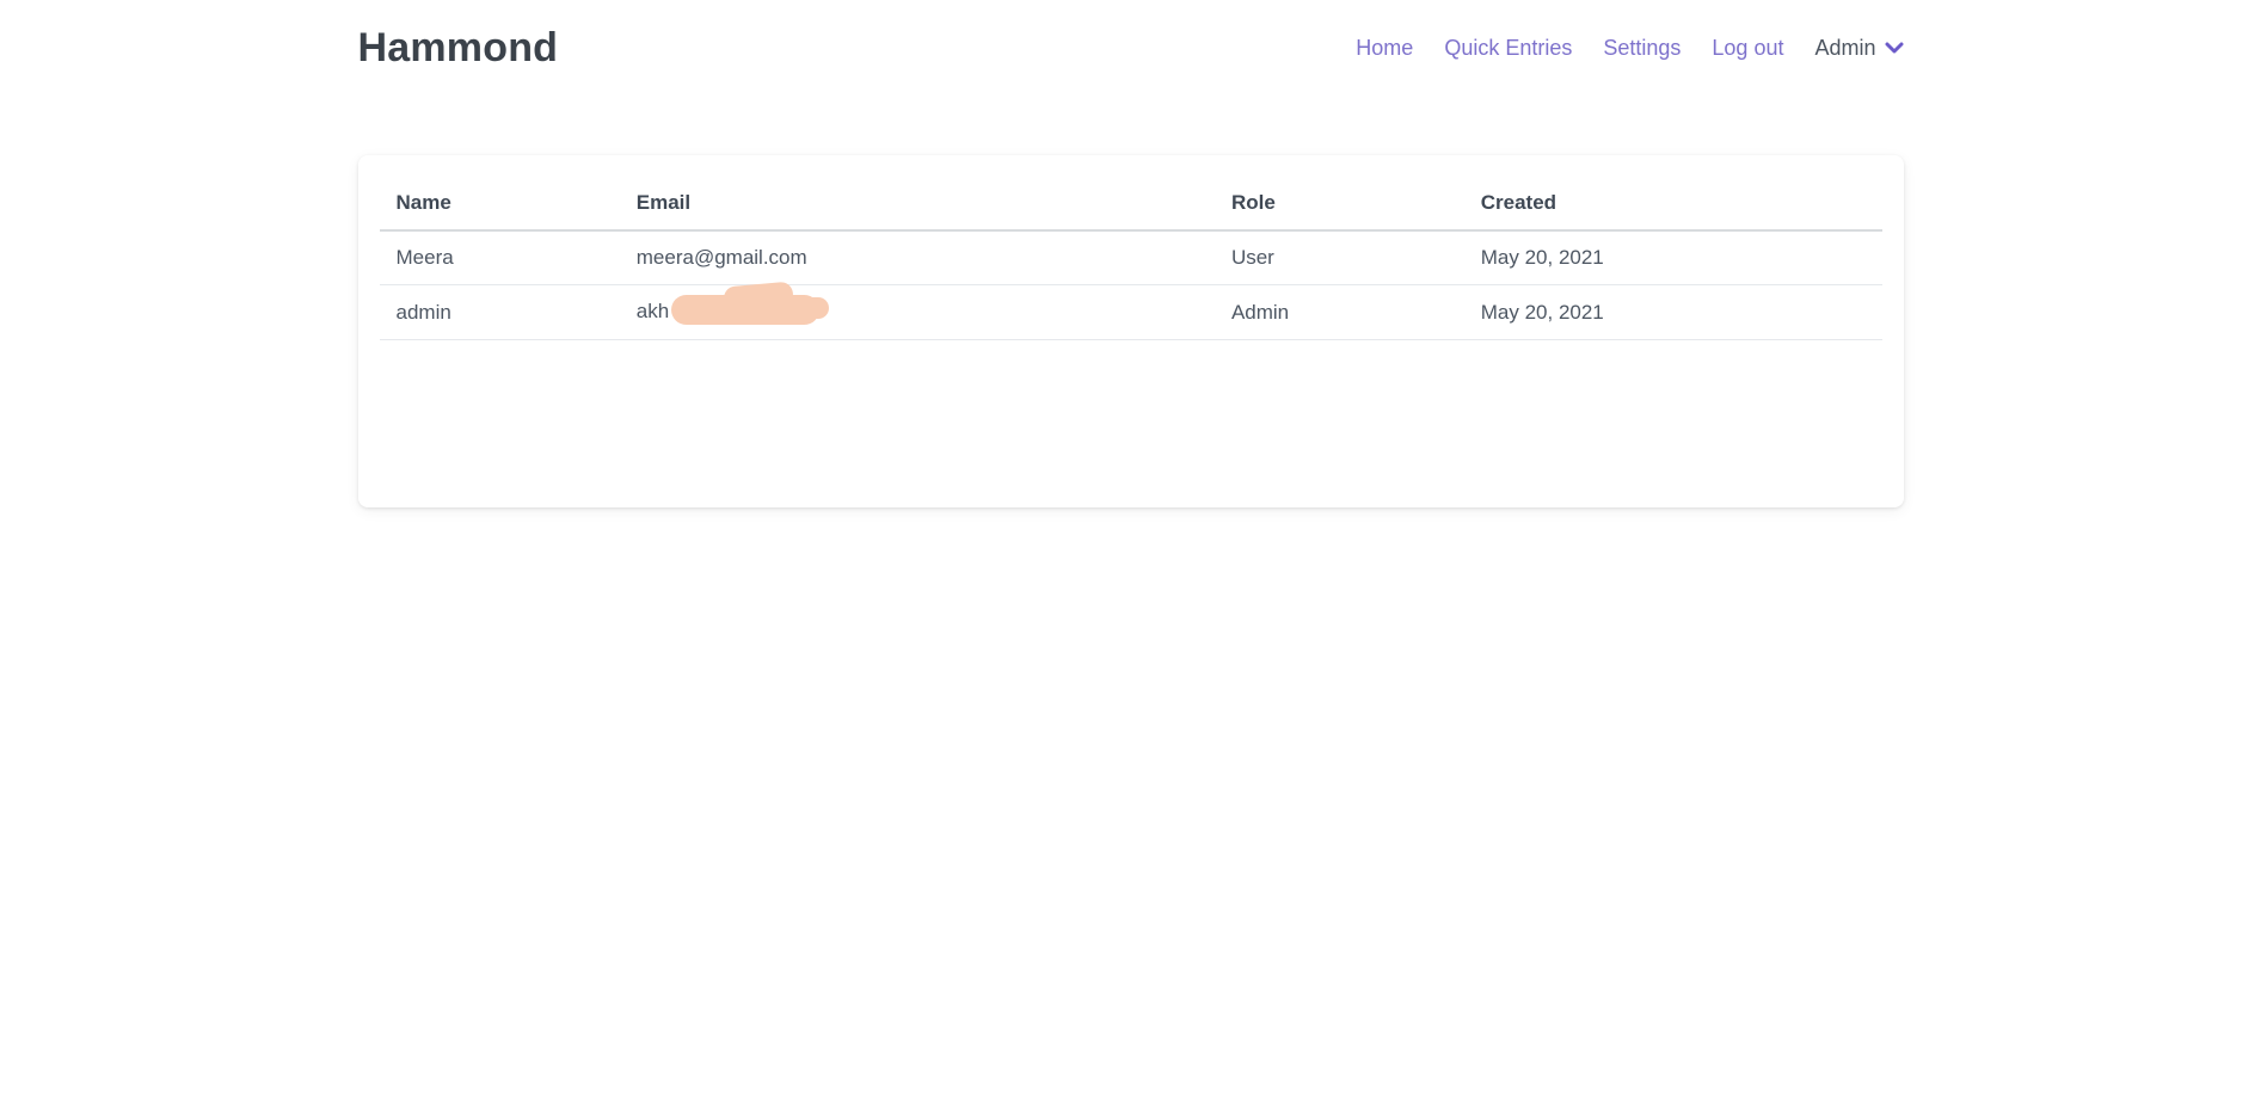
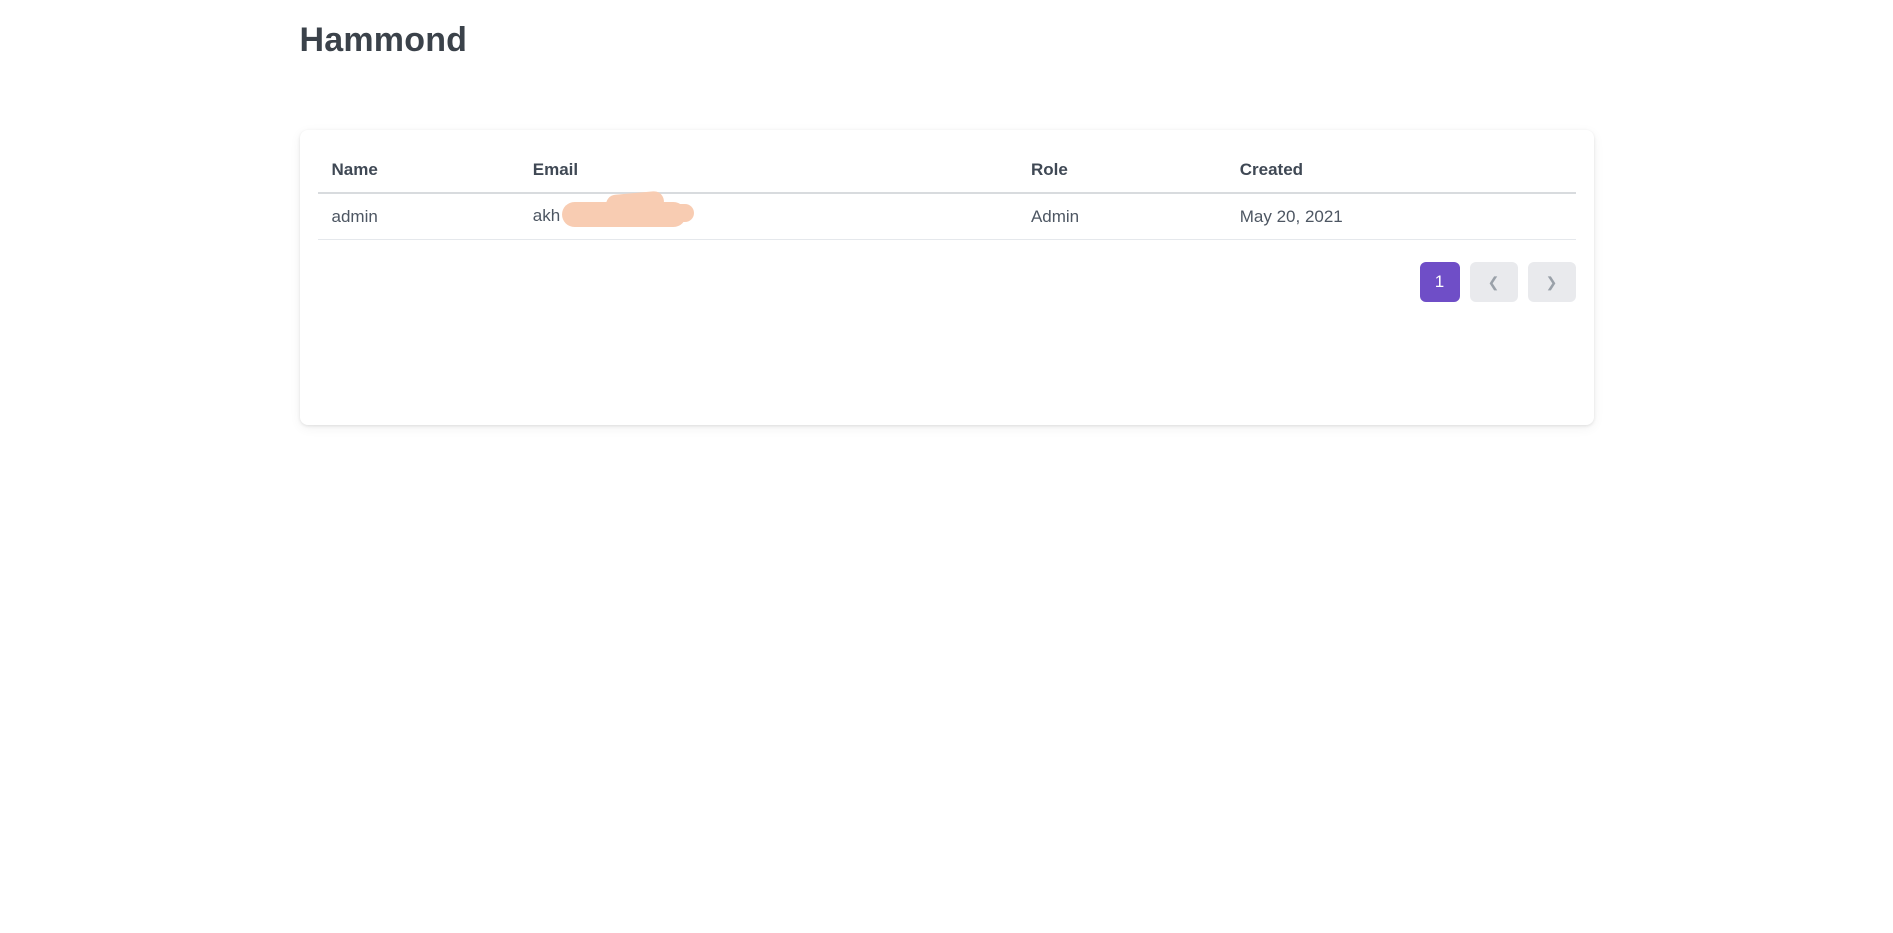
  Hammond
- Home
- Quick Entries
- Settings
- Log out
- Admin
  Name	Email	Role	Created
- Meera	meera@gmail.com	User	May 20, 2021
  admin	akh	Admin	May 20, 2021
+ 1
+ ❮
+ ❯
